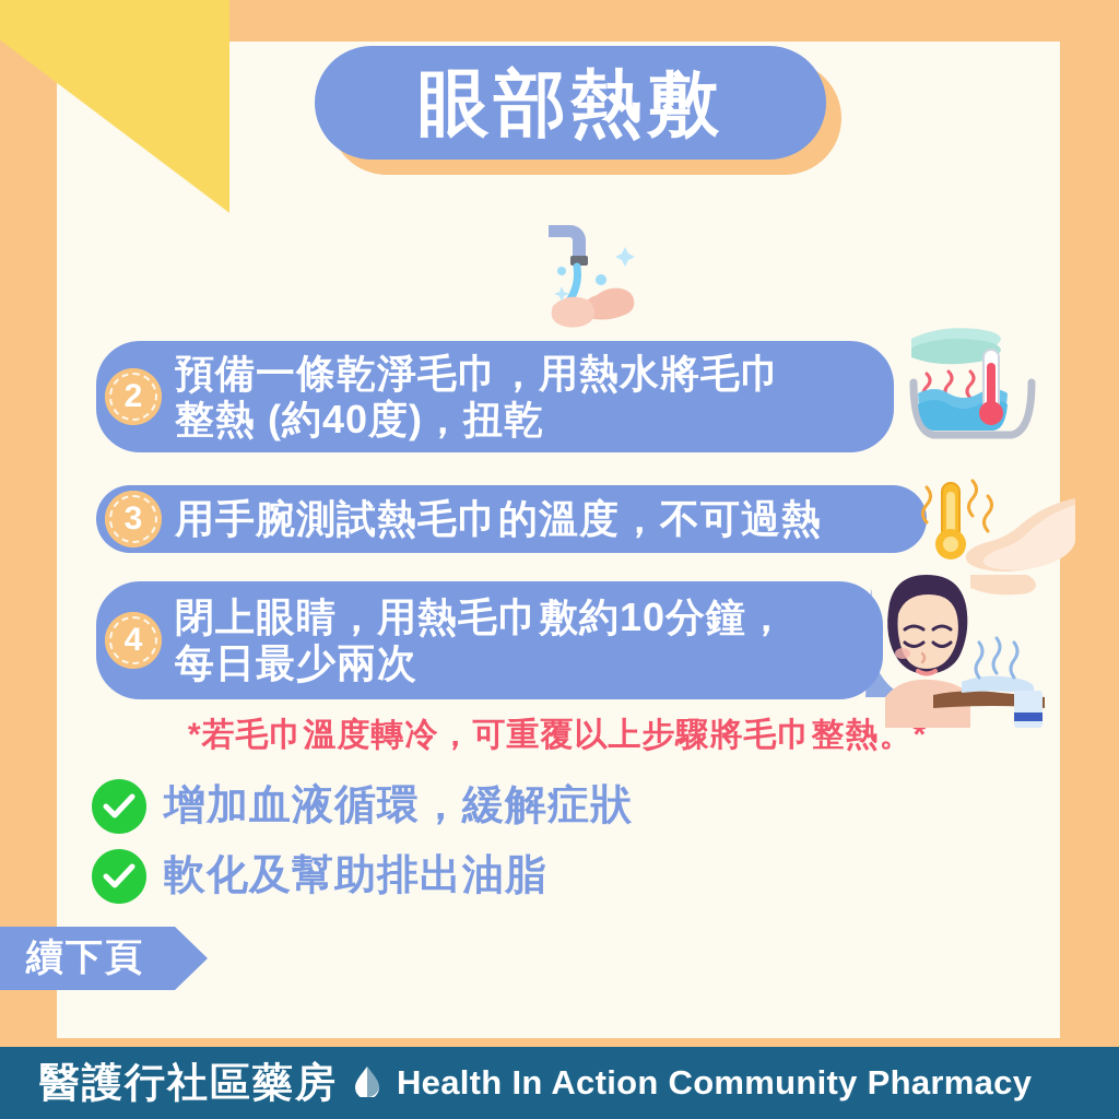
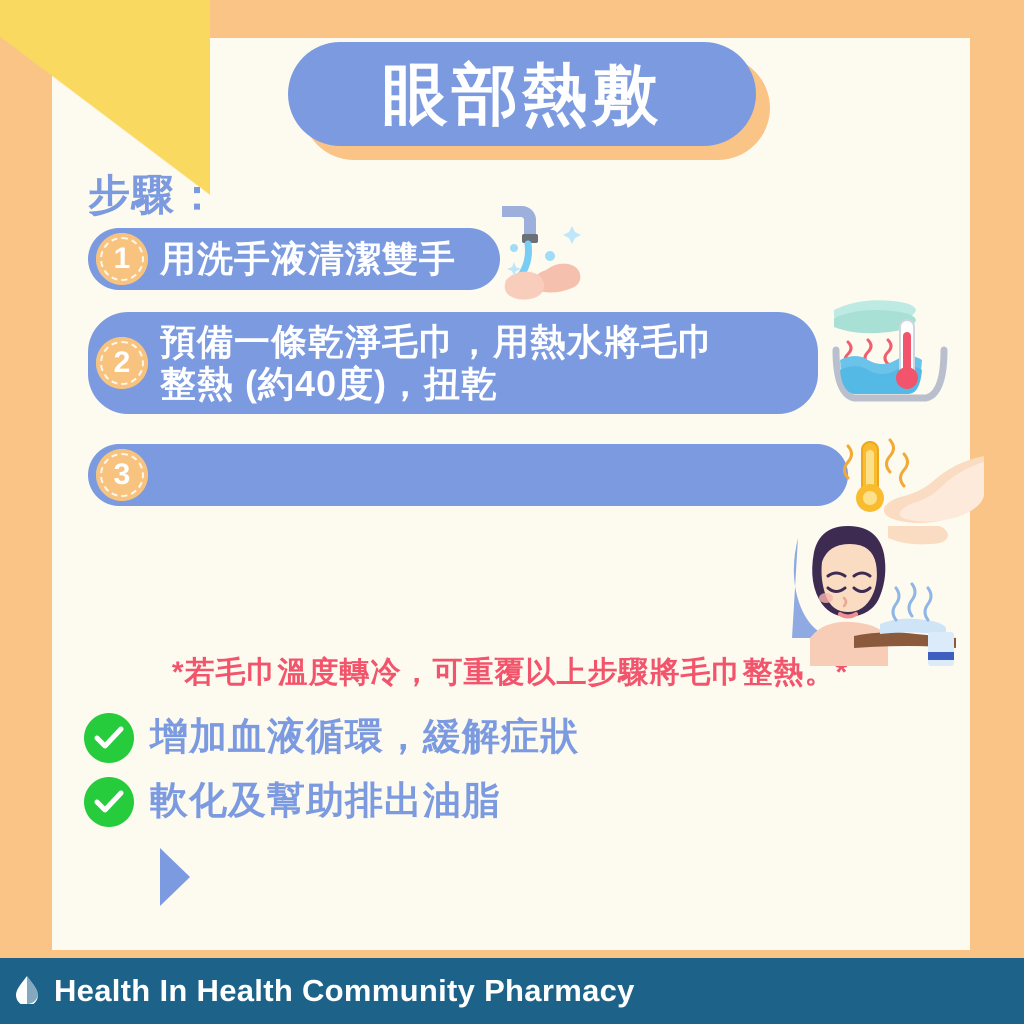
  眼部熱敷
+ 步驟：
+ 1
+ 用洗手液清潔雙手
  2
  預備一條乾淨毛巾，用熱水將毛巾
  整熱 (約40度)，扭乾
  3
- 用手腕測試熱毛巾的溫度，不可過熱
- 4
- 閉上眼睛，用熱毛巾敷約10分鐘，
- 每日最少兩次
  *若毛巾溫度轉冷，可重覆以上步驟將毛巾整熱。*
  增加血液循環，緩解症狀
  軟化及幫助排出油脂
- 續下頁
- 醫護行社區藥房
- Health In Action Community Pharmacy
+ Health In Health Community Pharmacy
